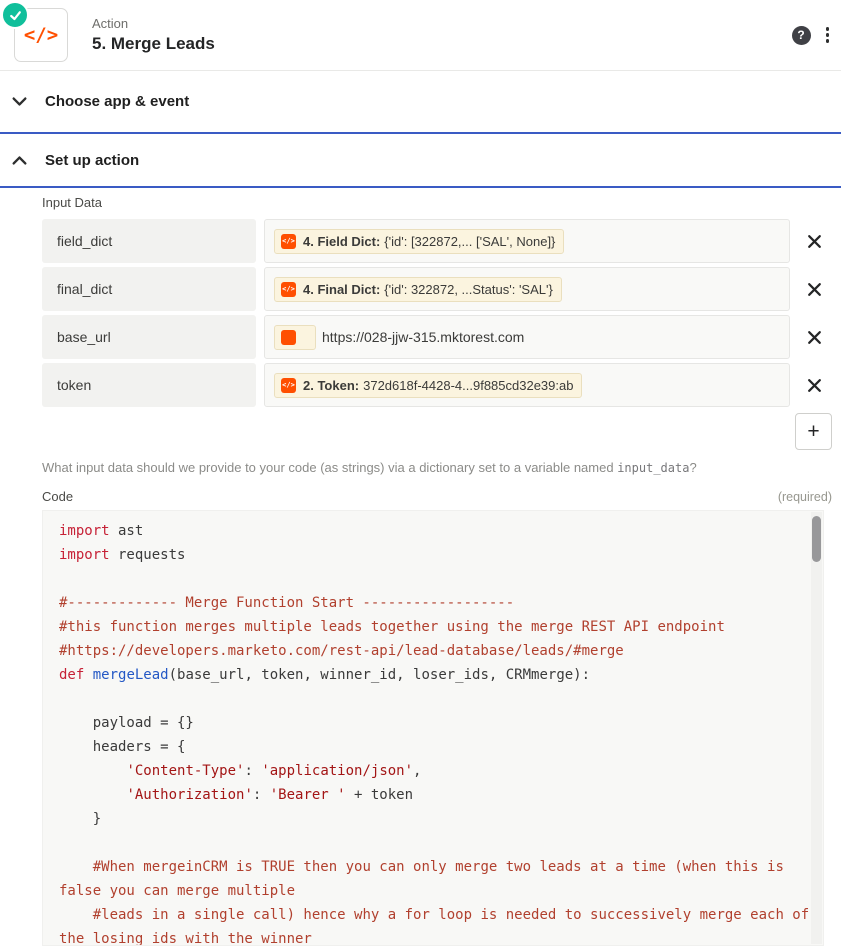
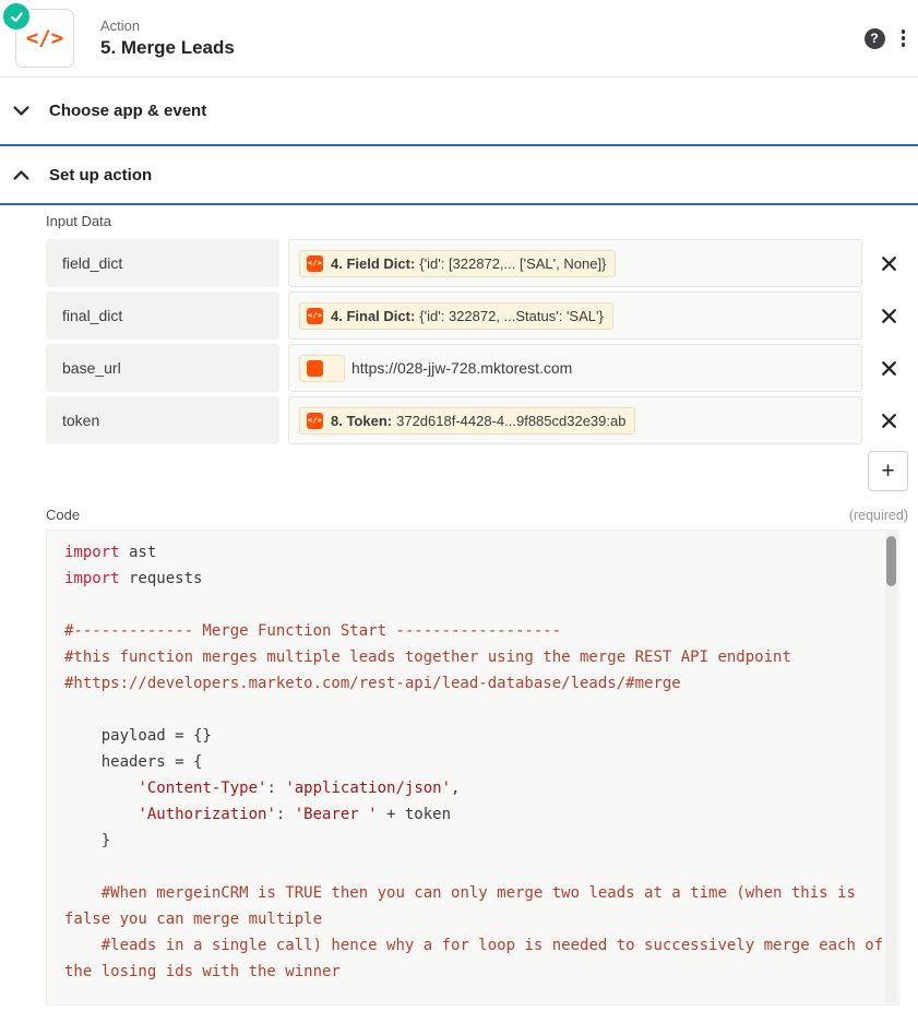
  </>
  Action
  5. Merge Leads
  ?
  Choose app & event
  Set up action
  Input Data
  field_dict
  </>
  4. Field Dict:
  {'id': [322872,... ['SAL', None]}
  final_dict
  </>
  4. Final Dict:
  {'id': 322872, ...Status': 'SAL'}
  base_url
- https://028-jjw-315.mktorest.com
+ https://028-jjw-728.mktorest.com
  token
  </>
- 2. Token:
+ 8. Token:
  372d618f-4428-4...9f885cd32e39:ab
  +
- What input data should we provide to your code (as strings) via a dictionary set to a variable named input_data?
  Code
  (required)
  import ast
  import requests
  #------------- Merge Function Start ------------------
  #this function merges multiple leads together using the merge REST API endpoint
  #https://developers.marketo.com/rest-api/lead-database/leads/#merge
- def mergeLead(base_url, token, winner_id, loser_ids, CRMmerge):
  payload = {}
  headers = {
  'Content-Type': 'application/json',
  'Authorization': 'Bearer ' + token
  }
  #When mergeinCRM is TRUE then you can only merge two leads at a time (when this is false you can merge multiple
  #leads in a single call) hence why a for loop is needed to successively merge each of the losing ids with the winner
